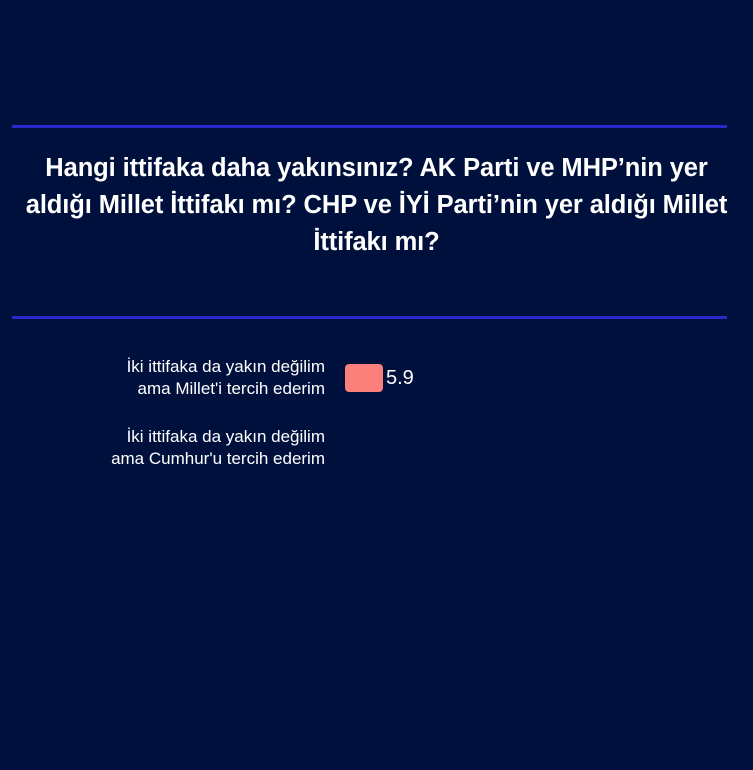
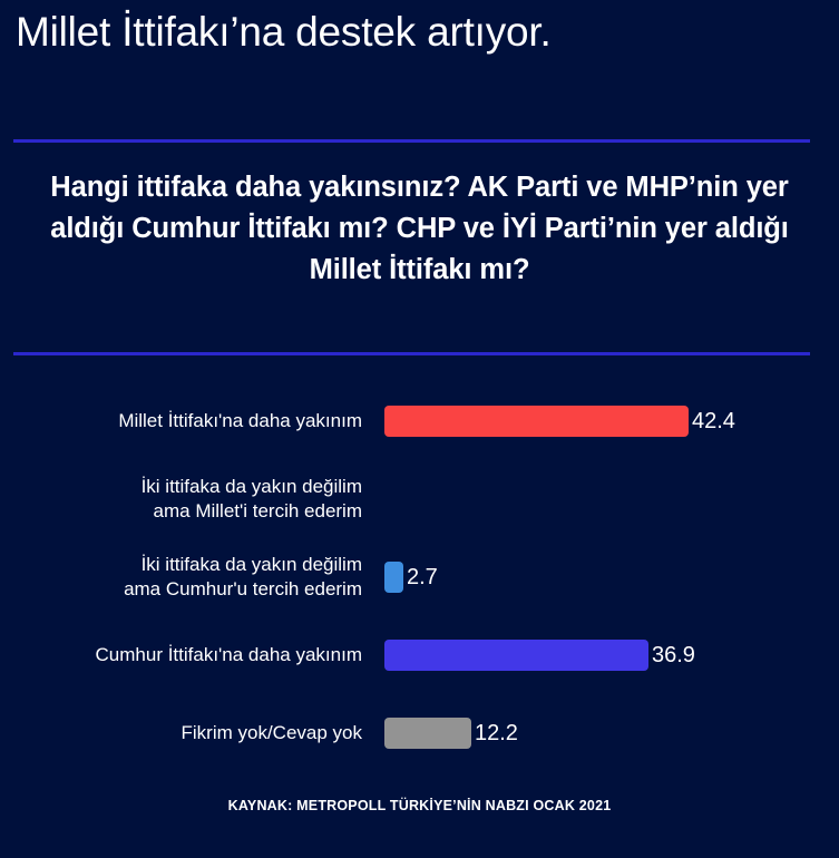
+ Millet İttifakı’na destek artıyor.
- Hangi ittifaka daha yakınsınız? AK Parti ve MHP’nin yer aldığı Millet İttifakı mı? CHP ve İYİ Parti’nin yer aldığı Millet İttifakı mı?
+ Hangi ittifaka daha yakınsınız? AK Parti ve MHP’nin yer aldığı Cumhur İttifakı mı? CHP ve İYİ Parti’nin yer aldığı Millet İttifakı mı?
+ Millet İttifakı'na daha yakınım
+ 42.4
  İki ittifaka da yakın değilim
  ama Millet'i tercih ederim
- 5.9
  İki ittifaka da yakın değilim
  ama Cumhur'u tercih ederim
+ 2.7
+ Cumhur İttifakı'na daha yakınım
+ 36.9
+ Fikrim yok/Cevap yok
+ 12.2
+ KAYNAK: METROPOLL TÜRKİYE’NİN NABZI OCAK 2021
